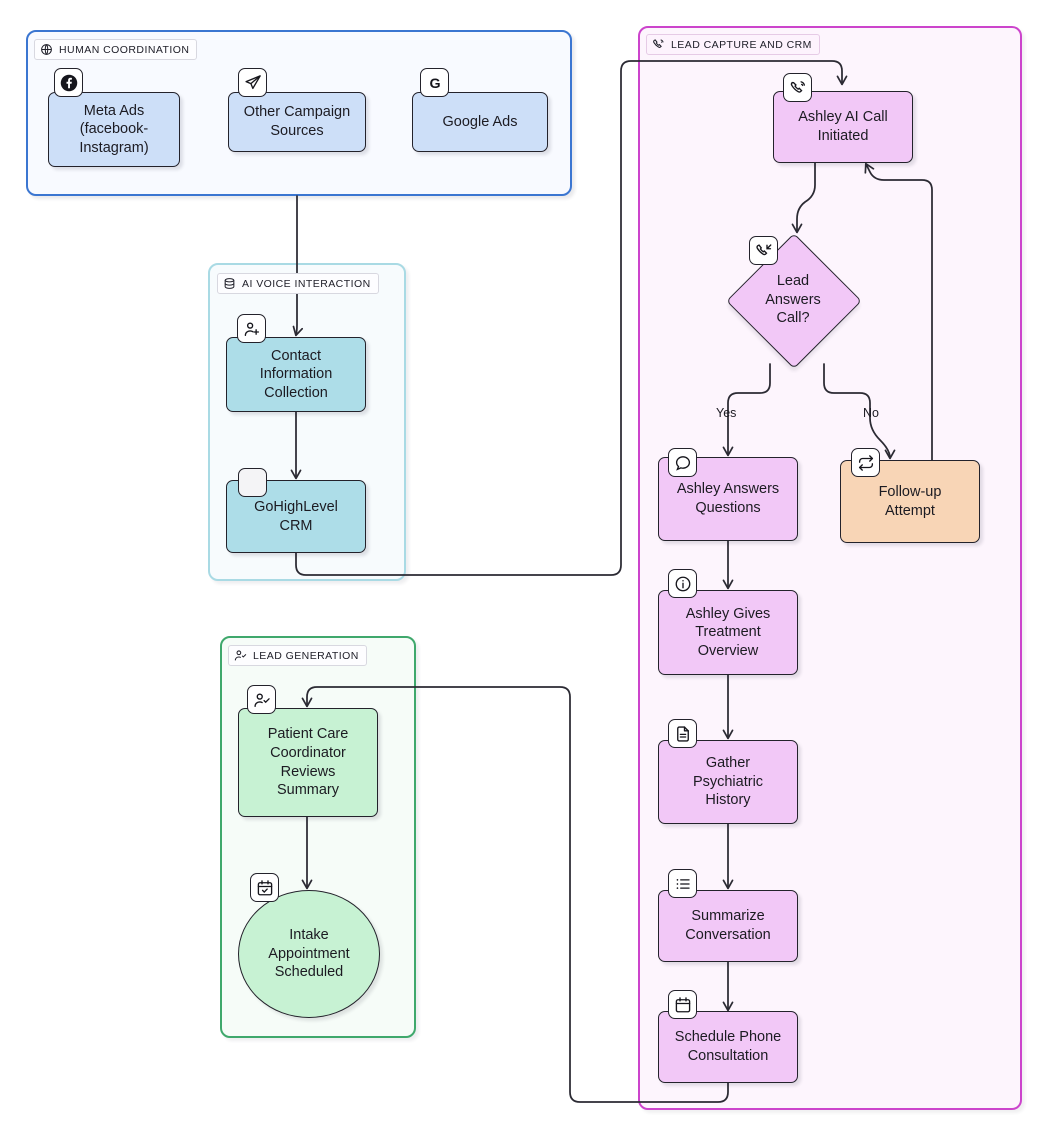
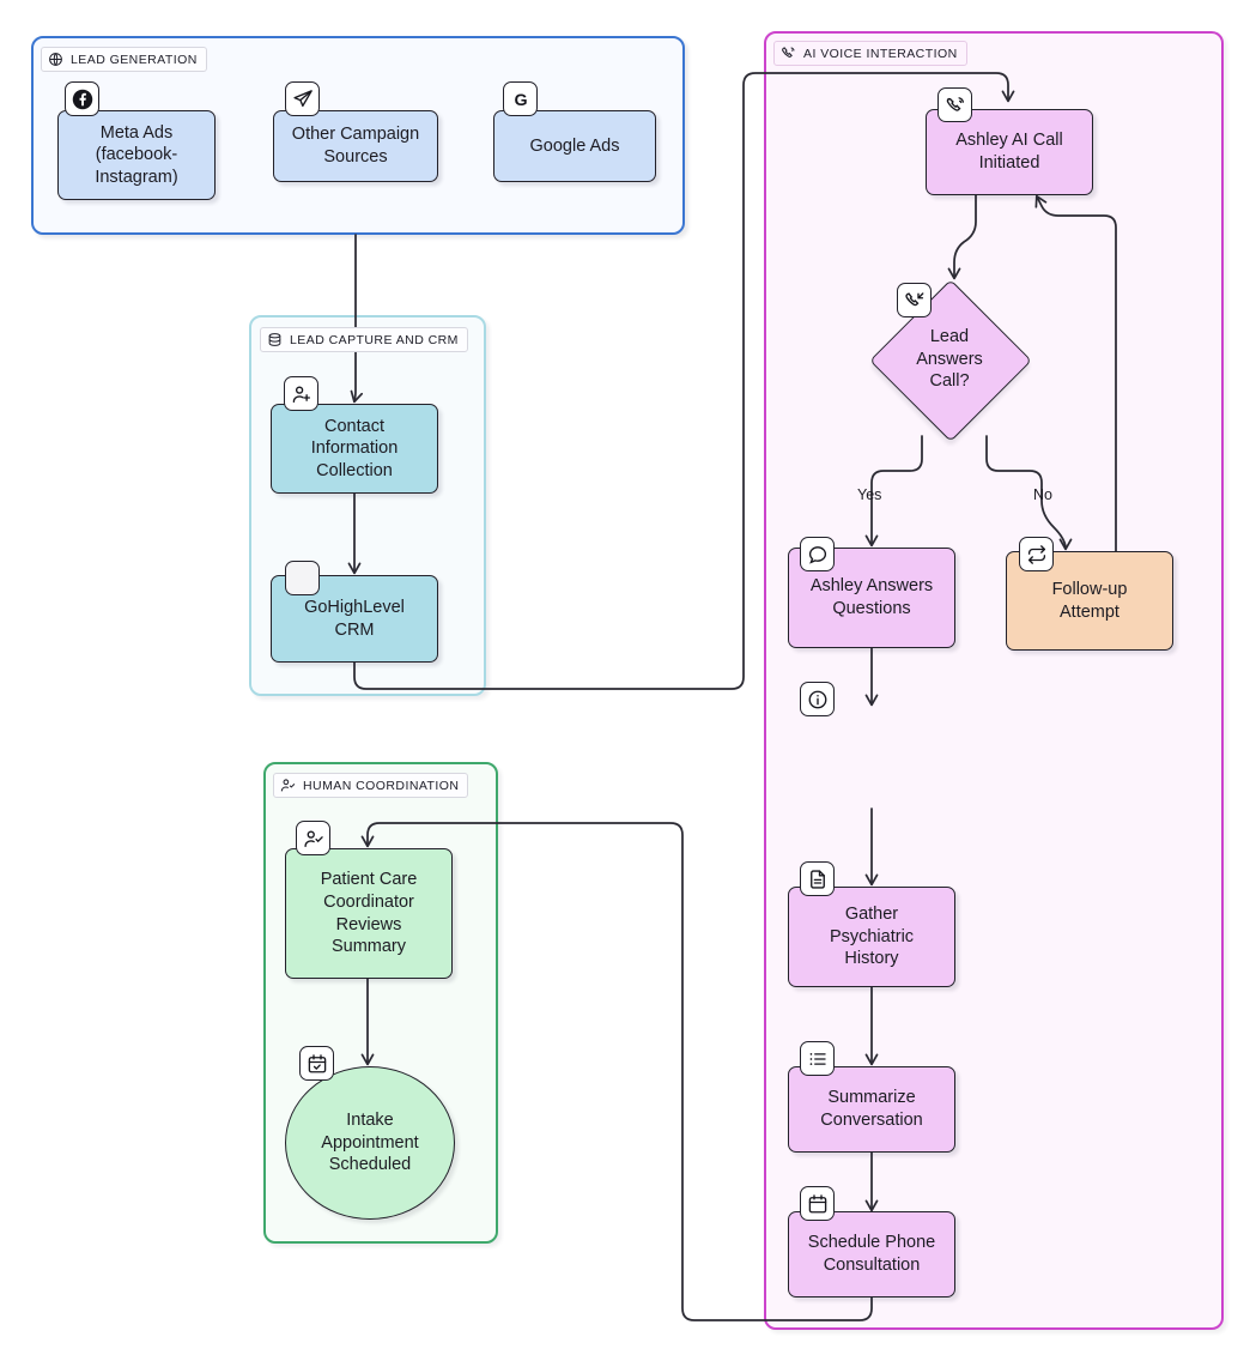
- HUMAN COORDINATION
+ LEAD GENERATION
- AI VOICE INTERACTION
+ LEAD CAPTURE AND CRM
- LEAD GENERATION
+ HUMAN COORDINATION
- LEAD CAPTURE AND CRM
+ AI VOICE INTERACTION
  Yes
  No
  Meta Ads
  (facebook-
  Instagram)
  Other Campaign
  Sources
  Google Ads
  G
  Contact
  Information
  Collection
  GoHighLevel
  CRM
  Patient Care
  Coordinator
  Reviews
  Summary
  Intake
  Appointment
  Scheduled
  Ashley AI Call
  Initiated
  Lead
  Answers
  Call?
  Ashley Answers
  Questions
  Follow-up
  Attempt
- Ashley Gives
- Treatment
- Overview
  Gather
  Psychiatric
  History
  Summarize
  Conversation
  Schedule Phone
  Consultation
